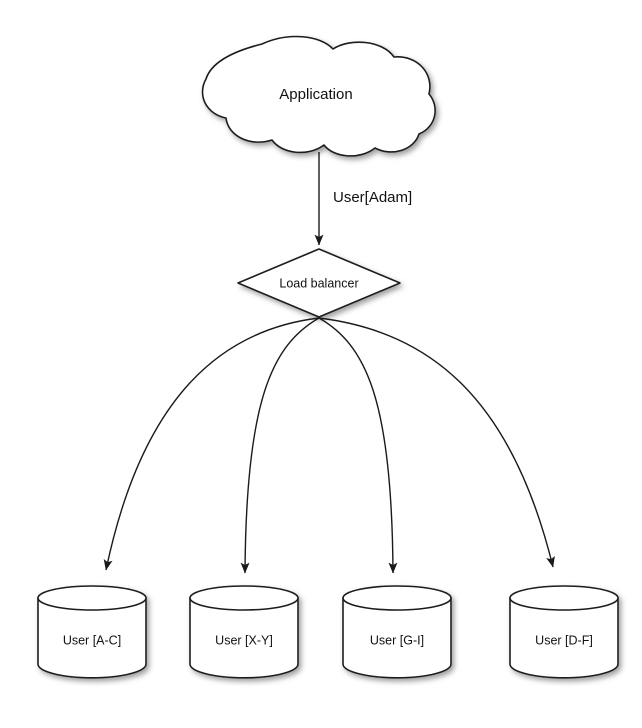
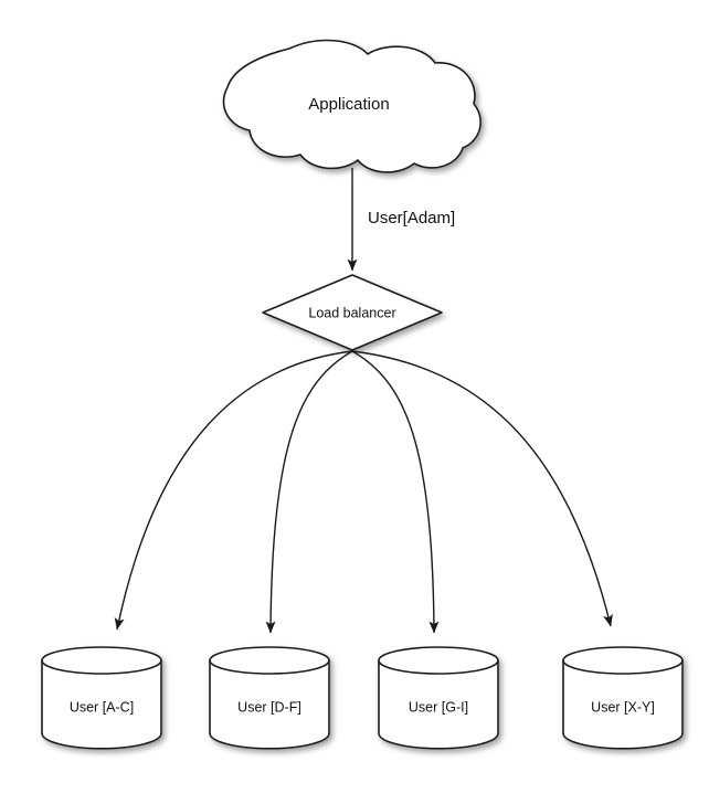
  Application
  User[Adam]
  Load balancer
  User [A-C]
- User [X-Y]
+ User [D-F]
  User [G-I]
- User [D-F]
+ User [X-Y]
